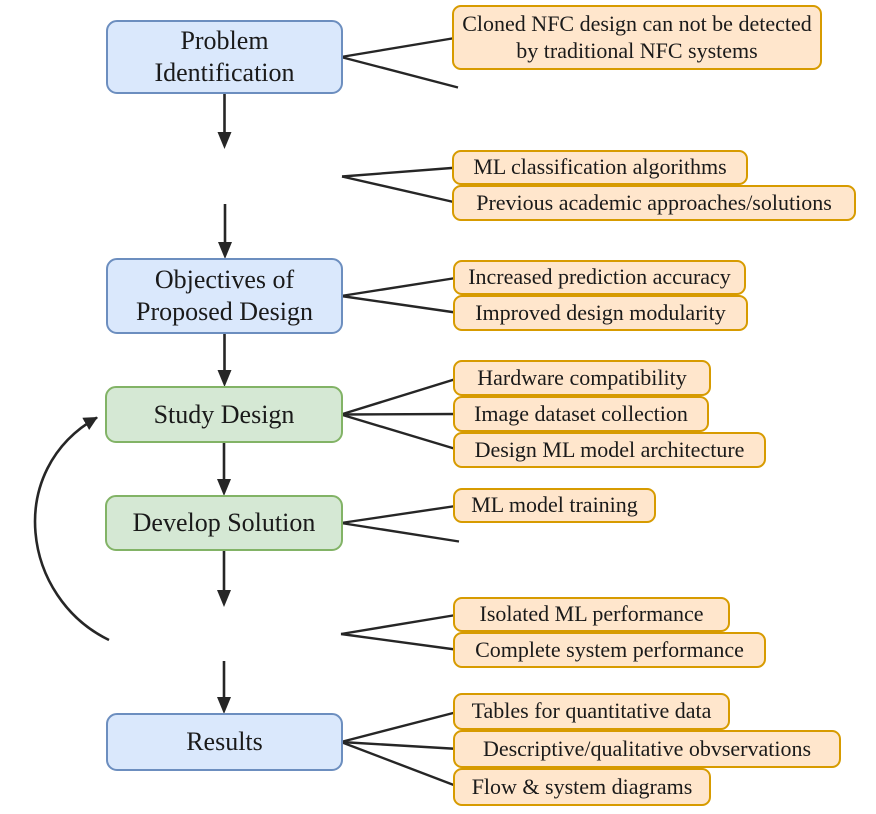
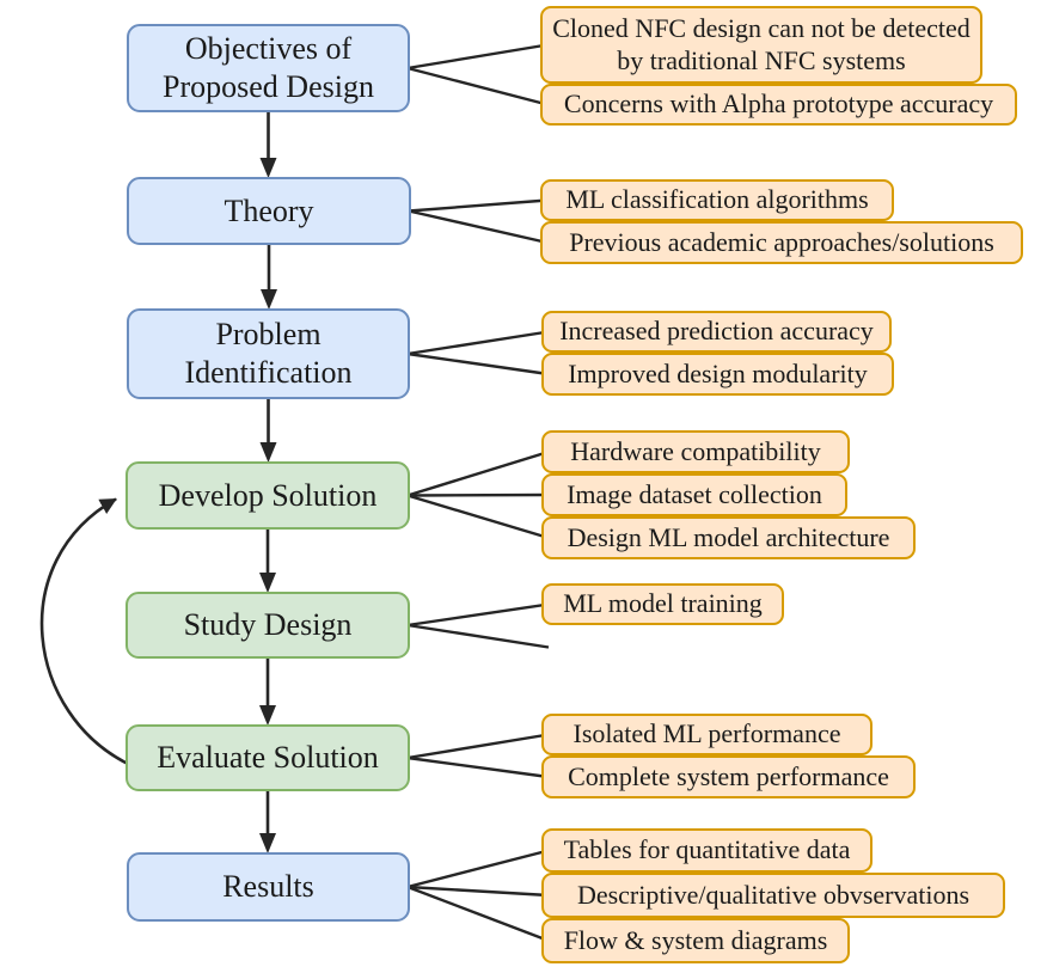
- Problem Identification
+ Objectives of Proposed Design
  Cloned NFC design can not be detected by traditional NFC systems
+ Concerns with Alpha prototype accuracy
+ Theory
  ML classification algorithms
  Previous academic approaches/solutions
- Objectives of Proposed Design
+ Problem Identification
  Increased prediction accuracy
  Improved design modularity
- Study Design
+ Develop Solution
  Hardware compatibility
  Image dataset collection
  Design ML model architecture
- Develop Solution
+ Study Design
  ML model training
+ Evaluate Solution
  Isolated ML performance
  Complete system performance
  Results
  Tables for quantitative data
  Descriptive/qualitative obvservations
  Flow & system diagrams
